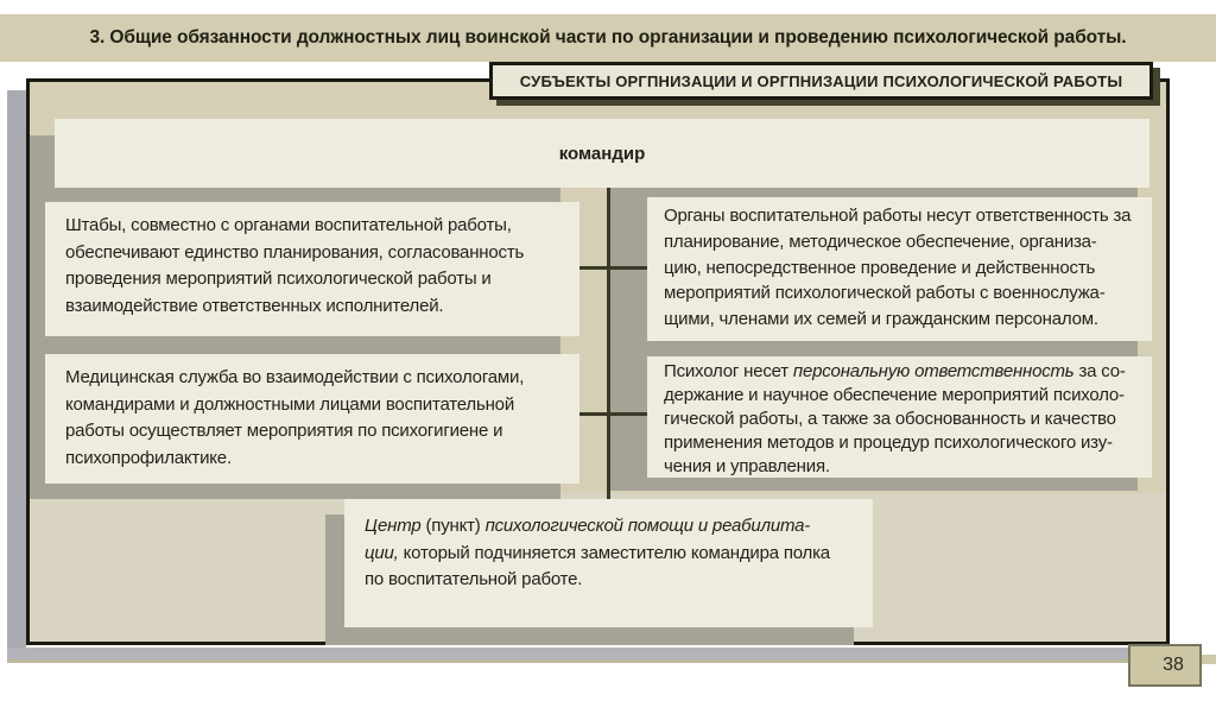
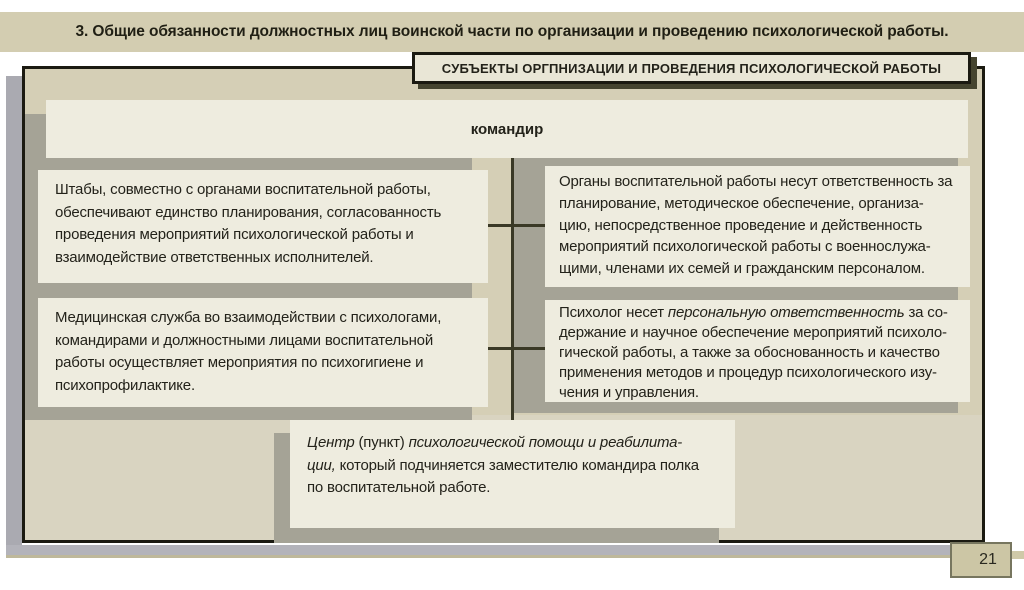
  3. Общие обязанности должностных лиц воинской части по организации и проведению психологической работы.
  командир
  Штабы, совместно с органами воспитательной работы,
  обеспечивают единство планирования, согласованность
  проведения мероприятий психологической работы и
  взаимодействие ответственных исполнителей.
  Органы воспитательной работы несут ответственность за
  планирование, методическое обеспечение, организа-
  цию, непосредственное проведение и действенность
  мероприятий психологической работы с военнослужа-
  щими, членами их семей и гражданским персоналом.
  Медицинская служба во взаимодействии с психологами,
  командирами и должностными лицами воспитательной
  работы осуществляет мероприятия по психогигиене и
  психопрофилактике.
  Психолог несет персональную ответственность за со-
  держание и научное обеспечение мероприятий психоло-
  гической работы, а также за обоснованность и качество
  применения методов и процедур психологического изу-
  чения и управления.
  Центр (пункт) психологической помощи и реабилита-
  ции, который подчиняется заместителю командира полка
  по воспитательной работе.
- СУБЪЕКТЫ ОРГПНИЗАЦИИ И ОРГПНИЗАЦИИ ПСИХОЛОГИЧЕСКОЙ РАБОТЫ
+ СУБЪЕКТЫ ОРГПНИЗАЦИИ И ПРОВЕДЕНИЯ ПСИХОЛОГИЧЕСКОЙ РАБОТЫ
- 38
+ 21
